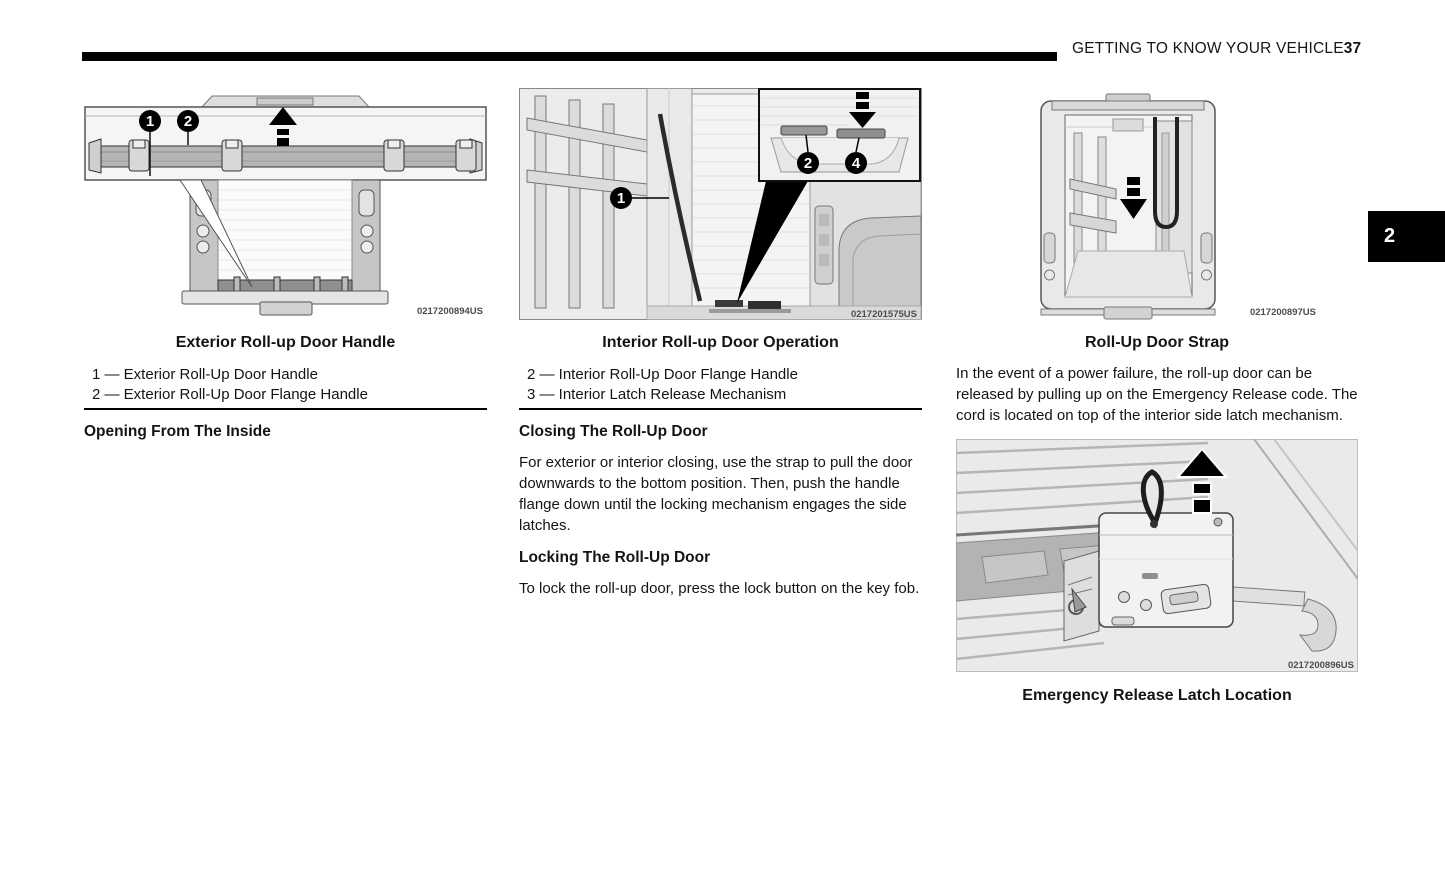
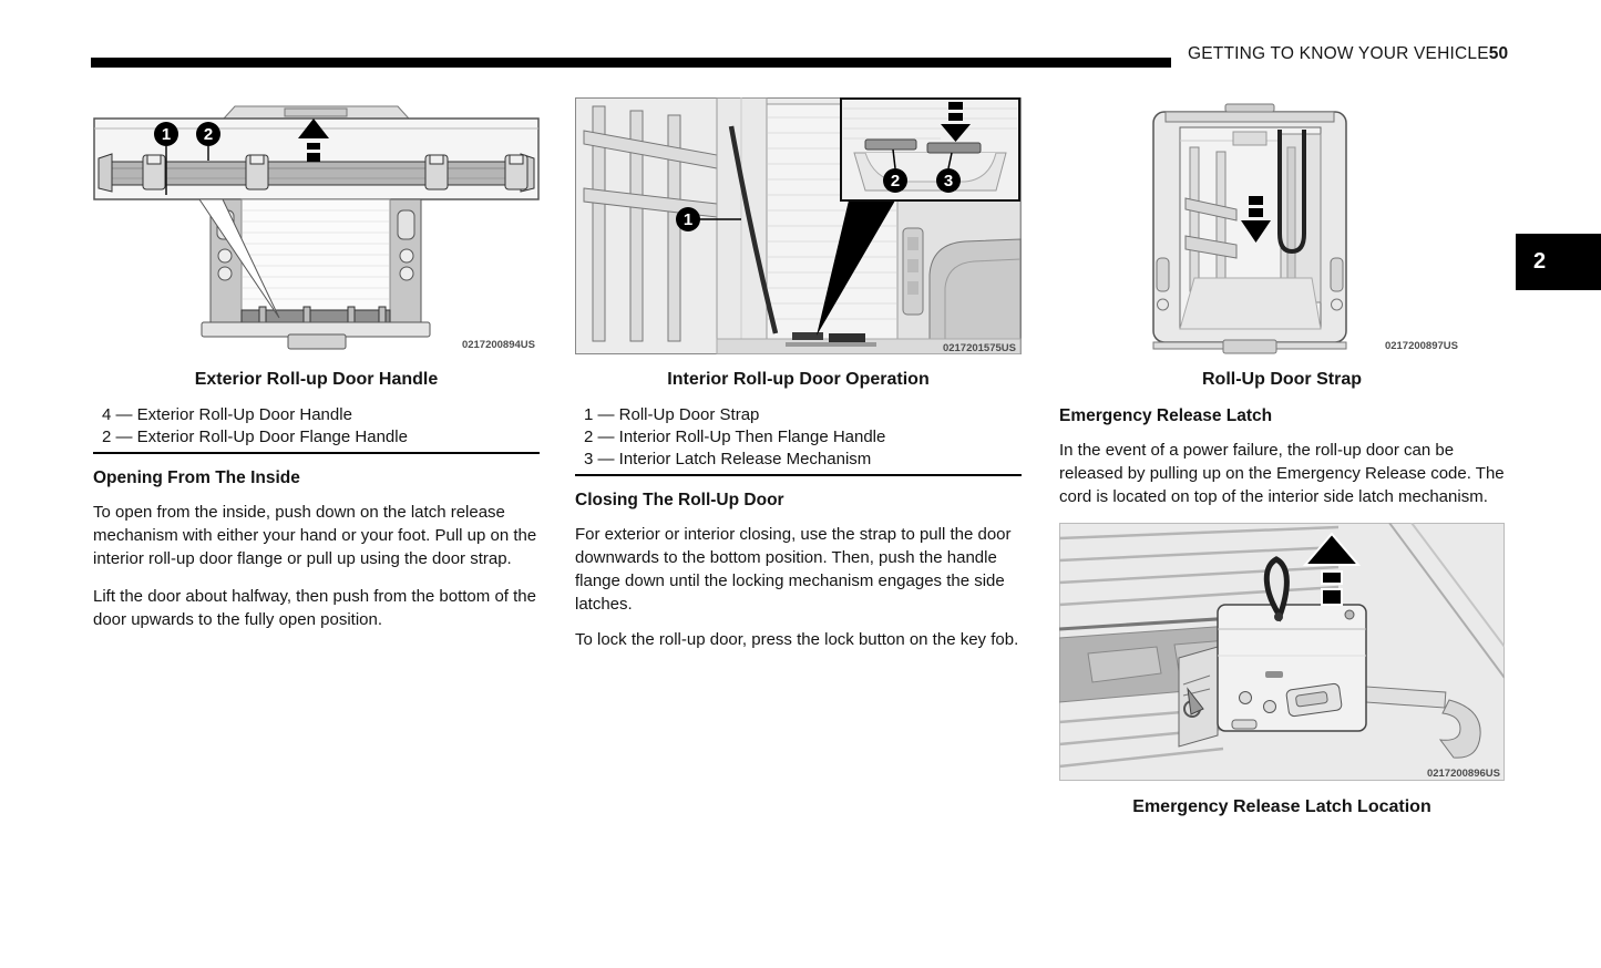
  GETTING TO KNOW YOUR VEHICLE
- 37
+ 50
  2
  1
  2
  0217200894US
  Exterior Roll-up Door Handle
- 1 — Exterior Roll-Up Door Handle
+ 4 — Exterior Roll-Up Door Handle
  2 — Exterior Roll-Up Door Flange Handle
  Opening From The Inside
+ To open from the inside, push down on the latch release mechanism with either your hand or your foot. Pull up on the interior roll-up door flange or pull up using the door strap.
+ Lift the door about halfway, then push from the bottom of the door upwards to the fully open position.
  1
  2
- 4
+ 3
  0217201575US
  Interior Roll-up Door Operation
+ 1 — Roll-Up Door Strap
- 2 — Interior Roll-Up Door Flange Handle
+ 2 — Interior Roll-Up Then Flange Handle
  3 — Interior Latch Release Mechanism
  Closing The Roll-Up Door
  For exterior or interior closing, use the strap to pull the door downwards to the bottom position. Then, push the handle flange down until the locking mechanism engages the side latches.
- Locking The Roll-Up Door
  To lock the roll-up door, press the lock button on the key fob.
  0217200897US
  Roll-Up Door Strap
+ Emergency Release Latch
  In the event of a power failure, the roll-up door can be released by pulling up on the Emergency Release code. The cord is located on top of the interior side latch mechanism.
  0217200896US
  Emergency Release Latch Location
